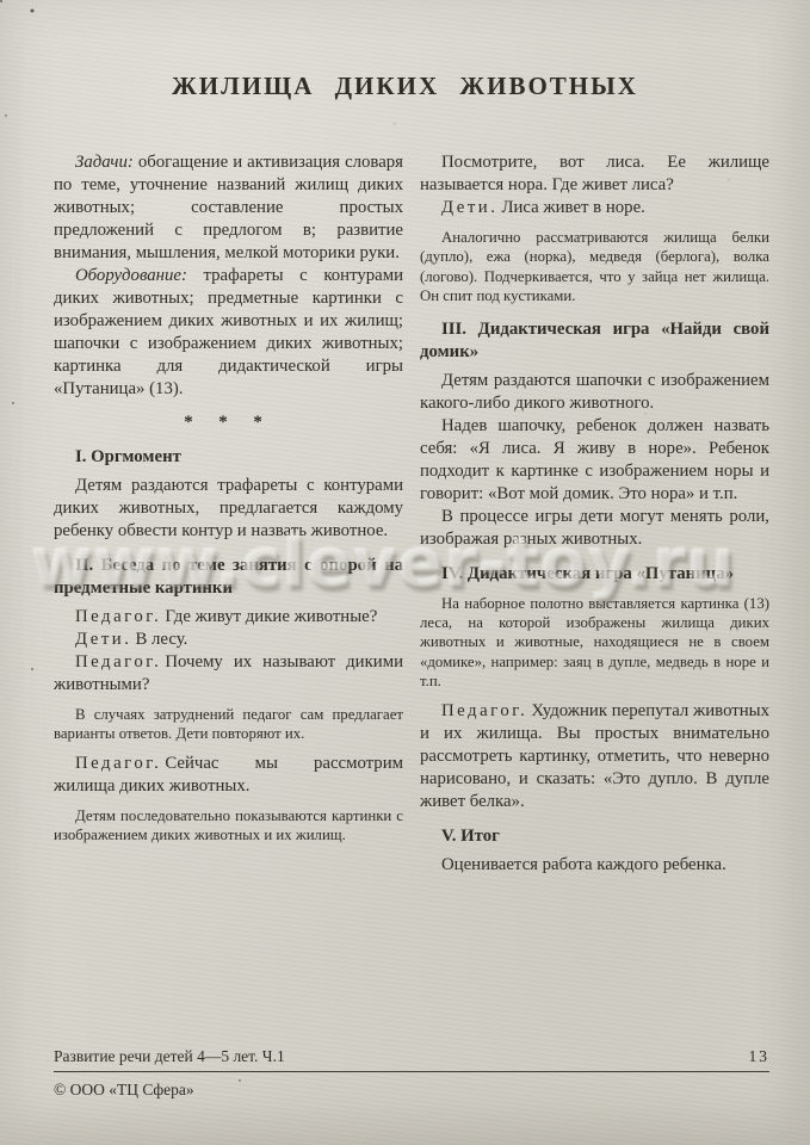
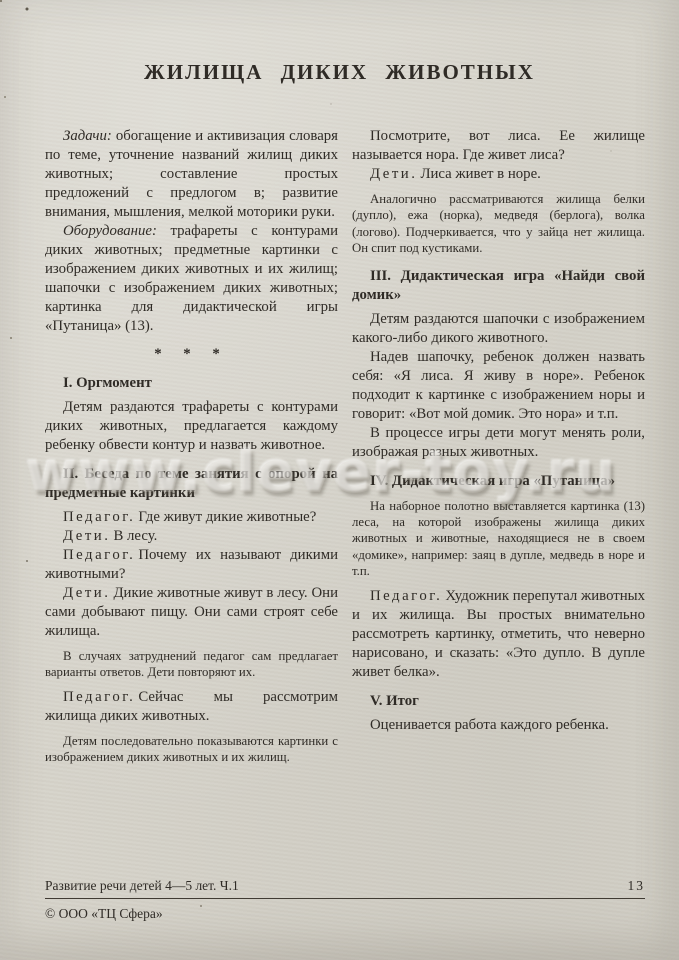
  ЖИЛИЩА ДИКИХ ЖИВОТНЫХ
  www.clever-toy.ru
  Задачи: обогащение и активизация словаря по теме, уточнение названий жилищ диких животных; составление простых предложений с предлогом в; развитие внимания, мышления, мелкой моторики руки.
  Оборудование: трафареты с контурами диких животных; предметные картинки с изображением диких животных и их жилищ; шапочки с изображением диких животных; картинка для дидактической игры «Путаница» (13).
  * * *
  I. Оргмомент
  Детям раздаются трафареты с контурами диких животных, предлагается каждому ребенку обвести контур и назвать животное.
  II. Беседа по теме занятия с опорой на предметные картинки
  Педагог. Где живут дикие животные?
  Дети. В лесу.
  Педагог. Почему их называют дикими животными?
+ Дети. Дикие животные живут в лесу. Они сами добывают пищу. Они сами строят себе жилища.
  В случаях затруднений педагог сам предлагает варианты ответов. Дети повторяют их.
  Педагог. Сейчас мы рассмотрим жилища диких животных.
  Детям последовательно показываются картинки с изображением диких животных и их жилищ.
  Посмотрите, вот лиса. Ее жилище называется нора. Где живет лиса?
  Дети. Лиса живет в норе.
  Аналогично рассматриваются жилища белки (дупло), ежа (норка), медведя (берлога), волка (логово). Подчеркивается, что у зайца нет жилища. Он спит под кустиками.
  III. Дидактическая игра «Найди свой домик»
  Детям раздаются шапочки с изображением какого-либо дикого животного.
  Надев шапочку, ребенок должен назвать себя: «Я лиса. Я живу в норе». Ребенок подходит к картинке с изображением норы и говорит: «Вот мой домик. Это нора» и т.п.
  В процессе игры дети могут менять роли, изображая разных животных.
  IV. Дидактическая игра «Путаница»
  На наборное полотно выставляется картинка (13) леса, на которой изображены жилища диких животных и животные, находящиеся не в своем «домике», например: заяц в дупле, медведь в норе и т.п.
  Педагог. Художник перепутал животных и их жилища. Вы простых внимательно рассмотреть картинку, отметить, что неверно нарисовано, и сказать: «Это дупло. В дупле живет белка».
  V. Итог
  Оценивается работа каждого ребенка.
  Развитие речи детей 4—5 лет. Ч.1
  13
  © ООО «ТЦ Сфера»
